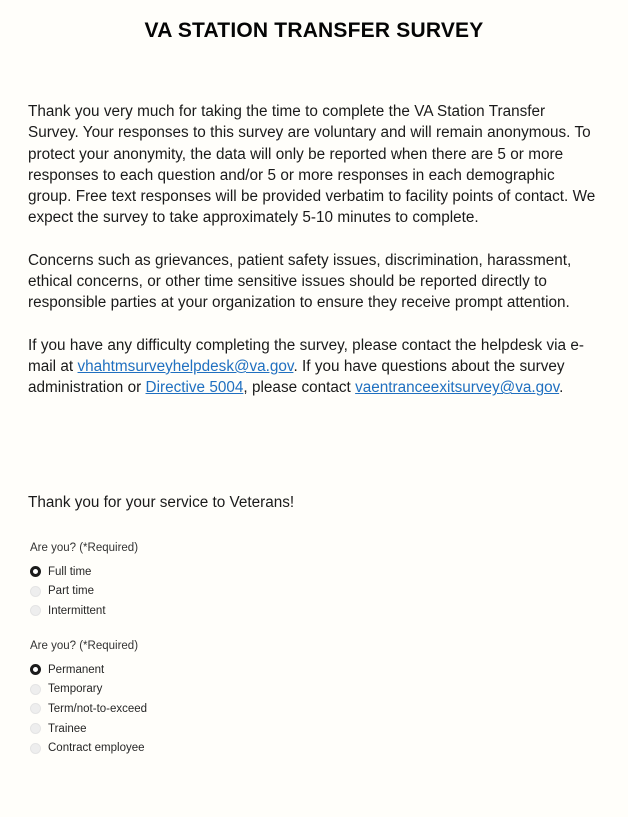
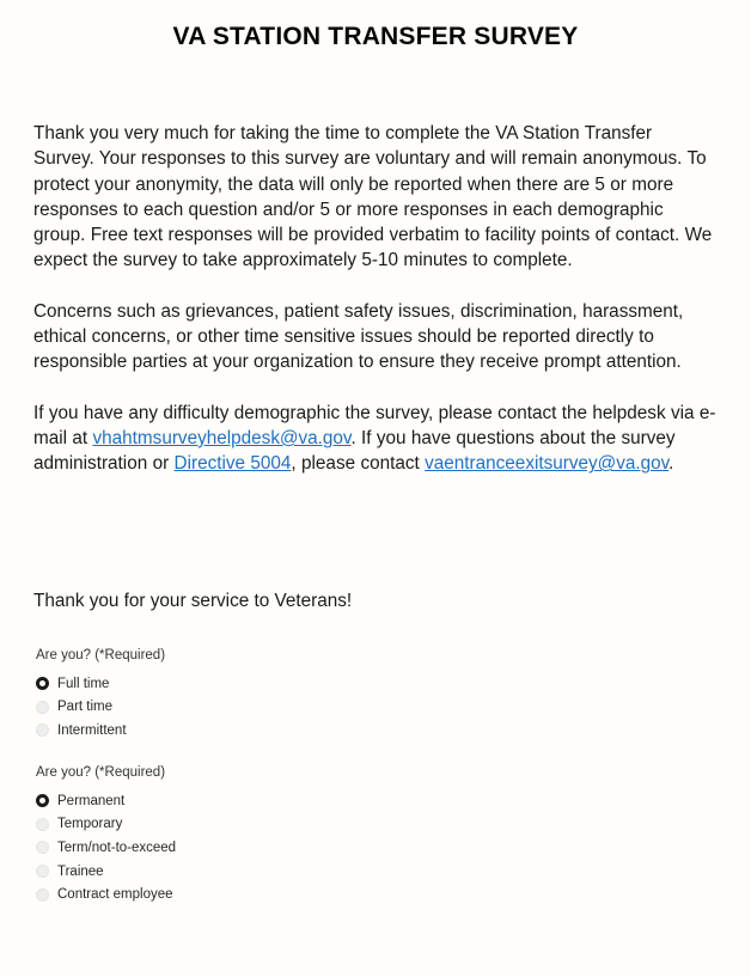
  VA STATION TRANSFER SURVEY
  Thank you very much for taking the time to complete the VA Station Transfer Survey. Your responses to this survey are voluntary and will remain anonymous. To protect your anonymity, the data will only be reported when there are 5 or more responses to each question and/or 5 or more responses in each demographic group. Free text responses will be provided verbatim to facility points of contact. We expect the survey to take approximately 5-10 minutes to complete.
  Concerns such as grievances, patient safety issues, discrimination, harassment, ethical concerns, or other time sensitive issues should be reported directly to responsible parties at your organization to ensure they receive prompt attention.
- If you have any difficulty completing the survey, please contact the helpdesk via e-mail at vhahtmsurveyhelpdesk@va.gov. If you have questions about the survey administration or Directive 5004, please contact vaentranceexitsurvey@va.gov.
+ If you have any difficulty demographic the survey, please contact the helpdesk via e-mail at vhahtmsurveyhelpdesk@va.gov. If you have questions about the survey administration or Directive 5004, please contact vaentranceexitsurvey@va.gov.
  Thank you for your service to Veterans!
  Are you? (*Required)
  Full time
  Part time
  Intermittent
  Are you? (*Required)
  Permanent
  Temporary
  Term/not-to-exceed
  Trainee
  Contract employee
